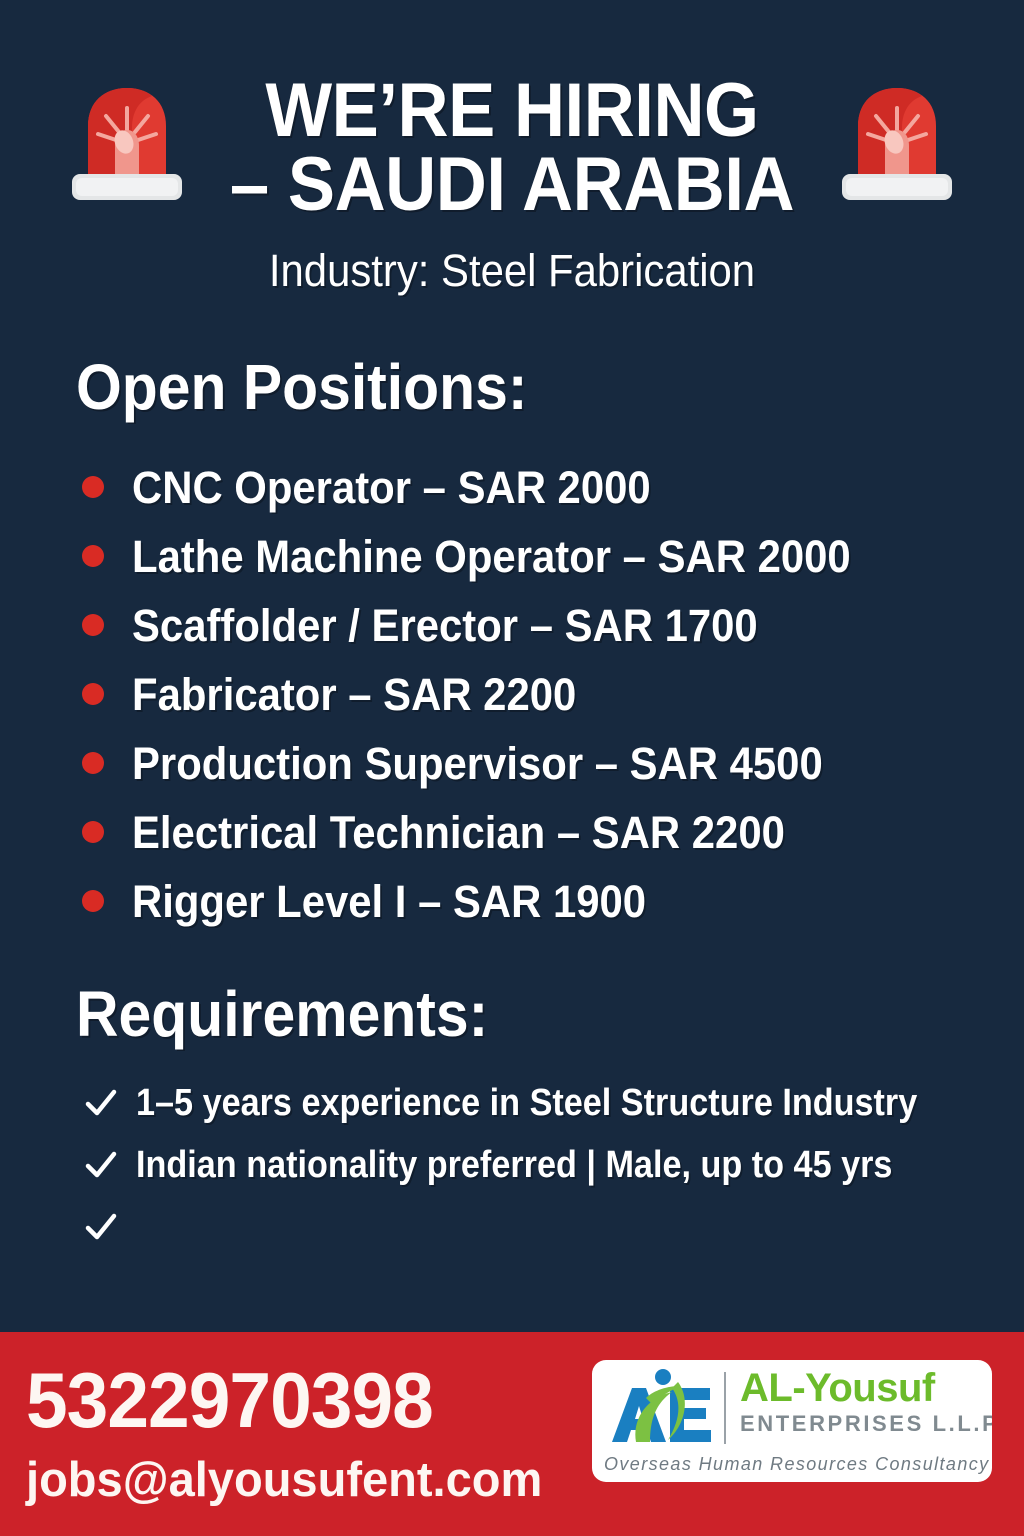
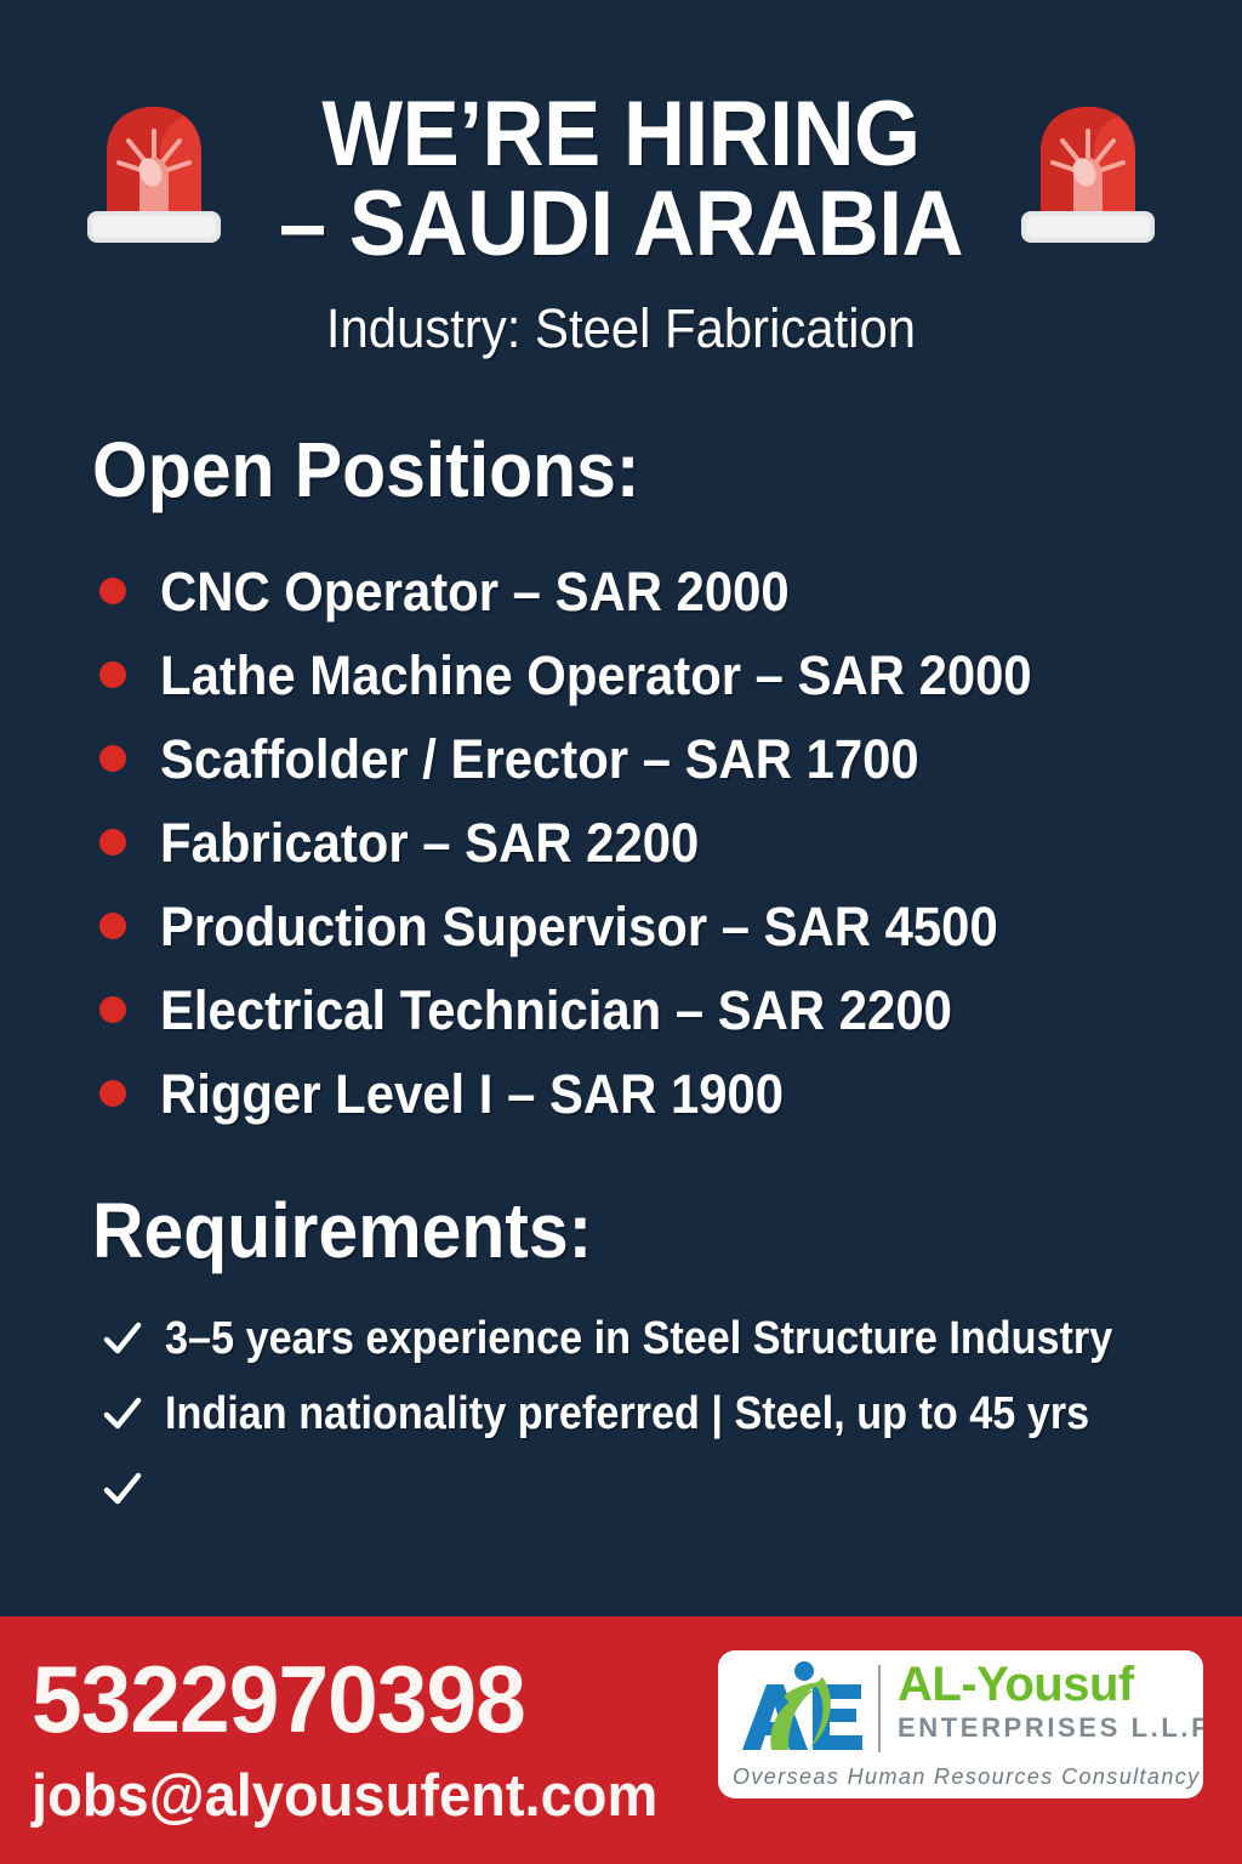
  WE’RE HIRING
  – SAUDI ARABIA
  Industry: Steel Fabrication
  Open Positions:
  CNC Operator – SAR 2000
  Lathe Machine Operator – SAR 2000
  Scaffolder / Erector – SAR 1700
  Fabricator – SAR 2200
  Production Supervisor – SAR 4500
  Electrical Technician – SAR 2200
  Rigger Level I – SAR 1900
  Requirements:
- 1–5 years experience in Steel Structure Industry
+ 3–5 years experience in Steel Structure Industry
- Indian nationality preferred | Male, up to 45 yrs
+ Indian nationality preferred | Steel, up to 45 yrs
  5322970398
  jobs@alyousufent.com
  AL-Yousuf
  ENTERPRISES L.L.P
  Overseas Human Resources Consultancy
